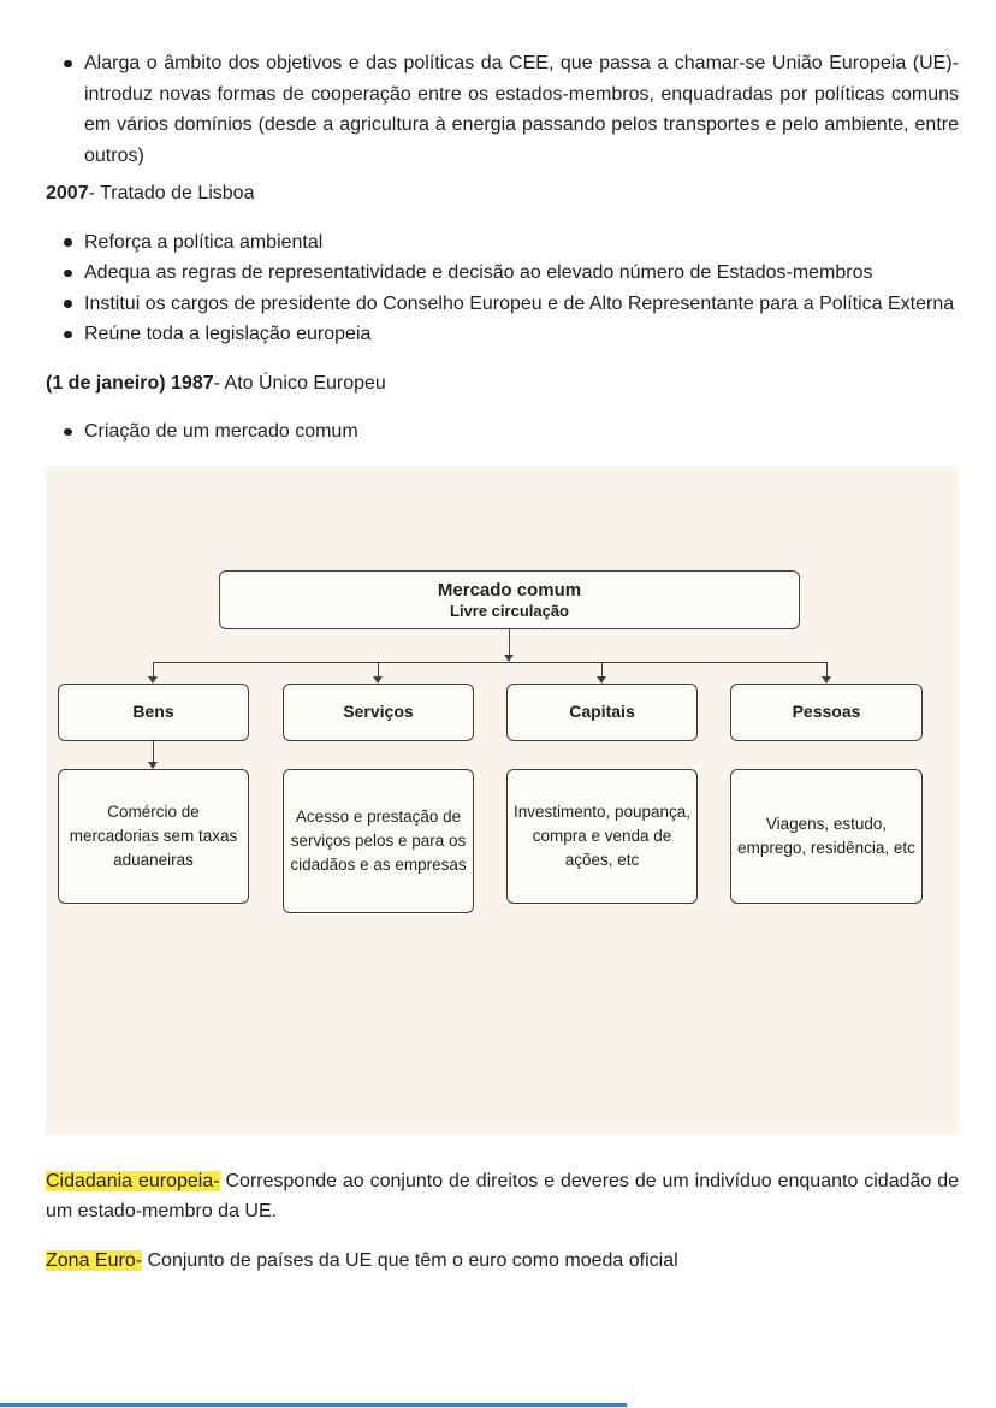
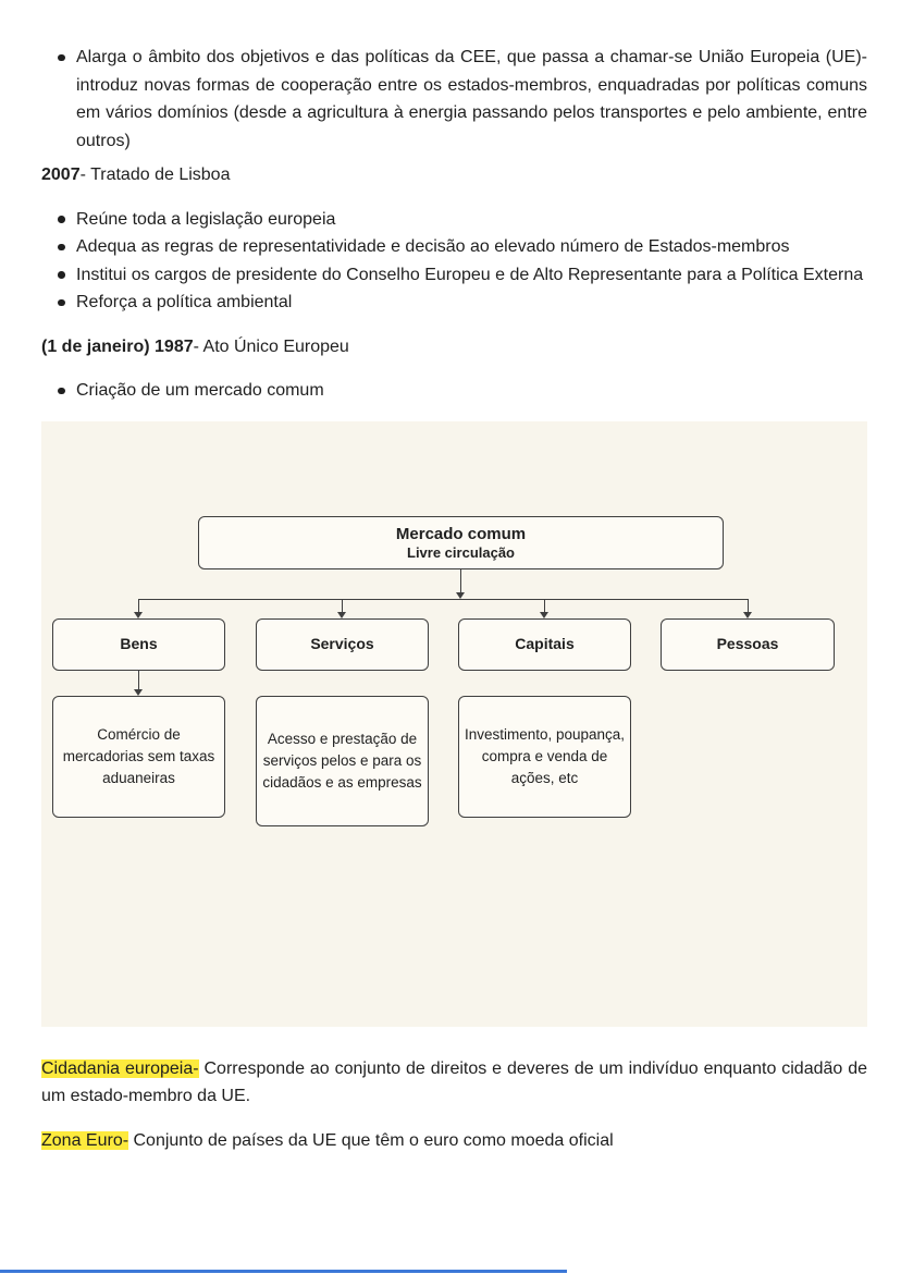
  Alarga o âmbito dos objetivos e das políticas da CEE, que passa a chamar-se União Europeia (UE)- introduz novas formas de cooperação entre os estados-membros, enquadradas por políticas comuns em vários domínios (desde a agricultura à energia passando pelos transportes e pelo ambiente, entre outros)
  2007- Tratado de Lisboa
- Reforça a política ambiental
+ Reúne toda a legislação europeia
  Adequa as regras de representatividade e decisão ao elevado número de Estados-membros
  Institui os cargos de presidente do Conselho Europeu e de Alto Representante para a Política Externa
- Reúne toda a legislação europeia
+ Reforça a política ambiental
  (1 de janeiro) 1987- Ato Único Europeu
  Criação de um mercado comum
  Mercado comum
  Livre circulação
  Bens
  Serviços
  Capitais
  Pessoas
  Comércio de mercadorias sem taxas aduaneiras
  Acesso e prestação de serviços pelos e para os cidadãos e as empresas
  Investimento, poupança, compra e venda de ações, etc
- Viagens, estudo, emprego, residência, etc
  Cidadania europeia- Corresponde ao conjunto de direitos e deveres de um indivíduo enquanto cidadão de um estado-membro da UE.
  Zona Euro- Conjunto de países da UE que têm o euro como moeda oficial
